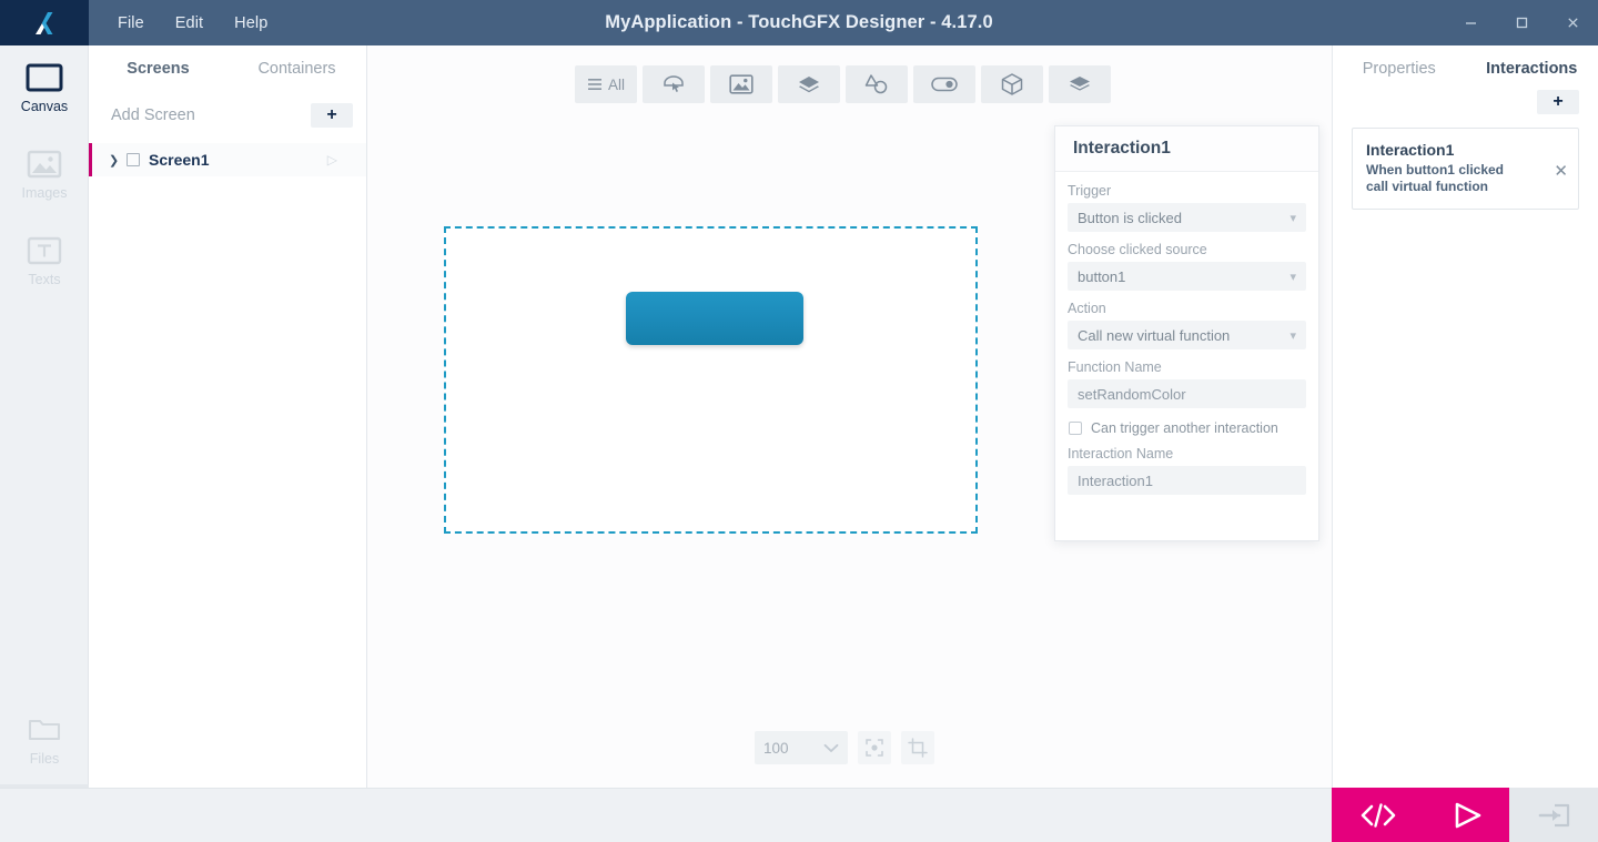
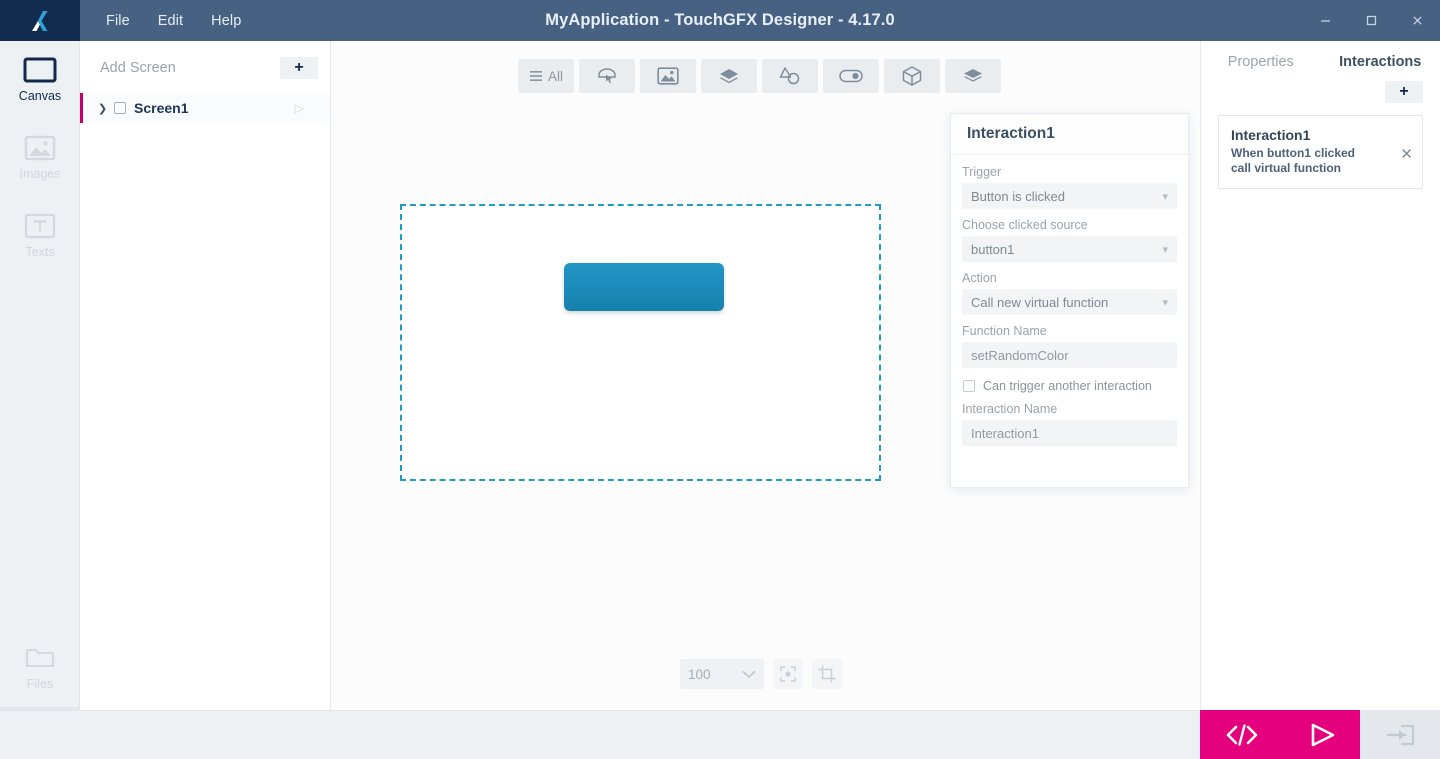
  File
  Edit
  Help
  MyApplication - TouchGFX Designer - 4.17.0
  Canvas
  Images
  Texts
  Files
- Screens
- Containers
  Add Screen
  +
  ❯
  Screen1
  ▷
  All
  100
  Interaction1
  Trigger
  Button is clicked
  ▾
  Choose clicked source
  button1
  ▾
  Action
  Call new virtual function
  ▾
  Function Name
  setRandomColor
  Can trigger another interaction
  Interaction Name
  Interaction1
  Properties
  Interactions
  +
  Interaction1
  When button1 clicked
  call virtual function
  ✕
